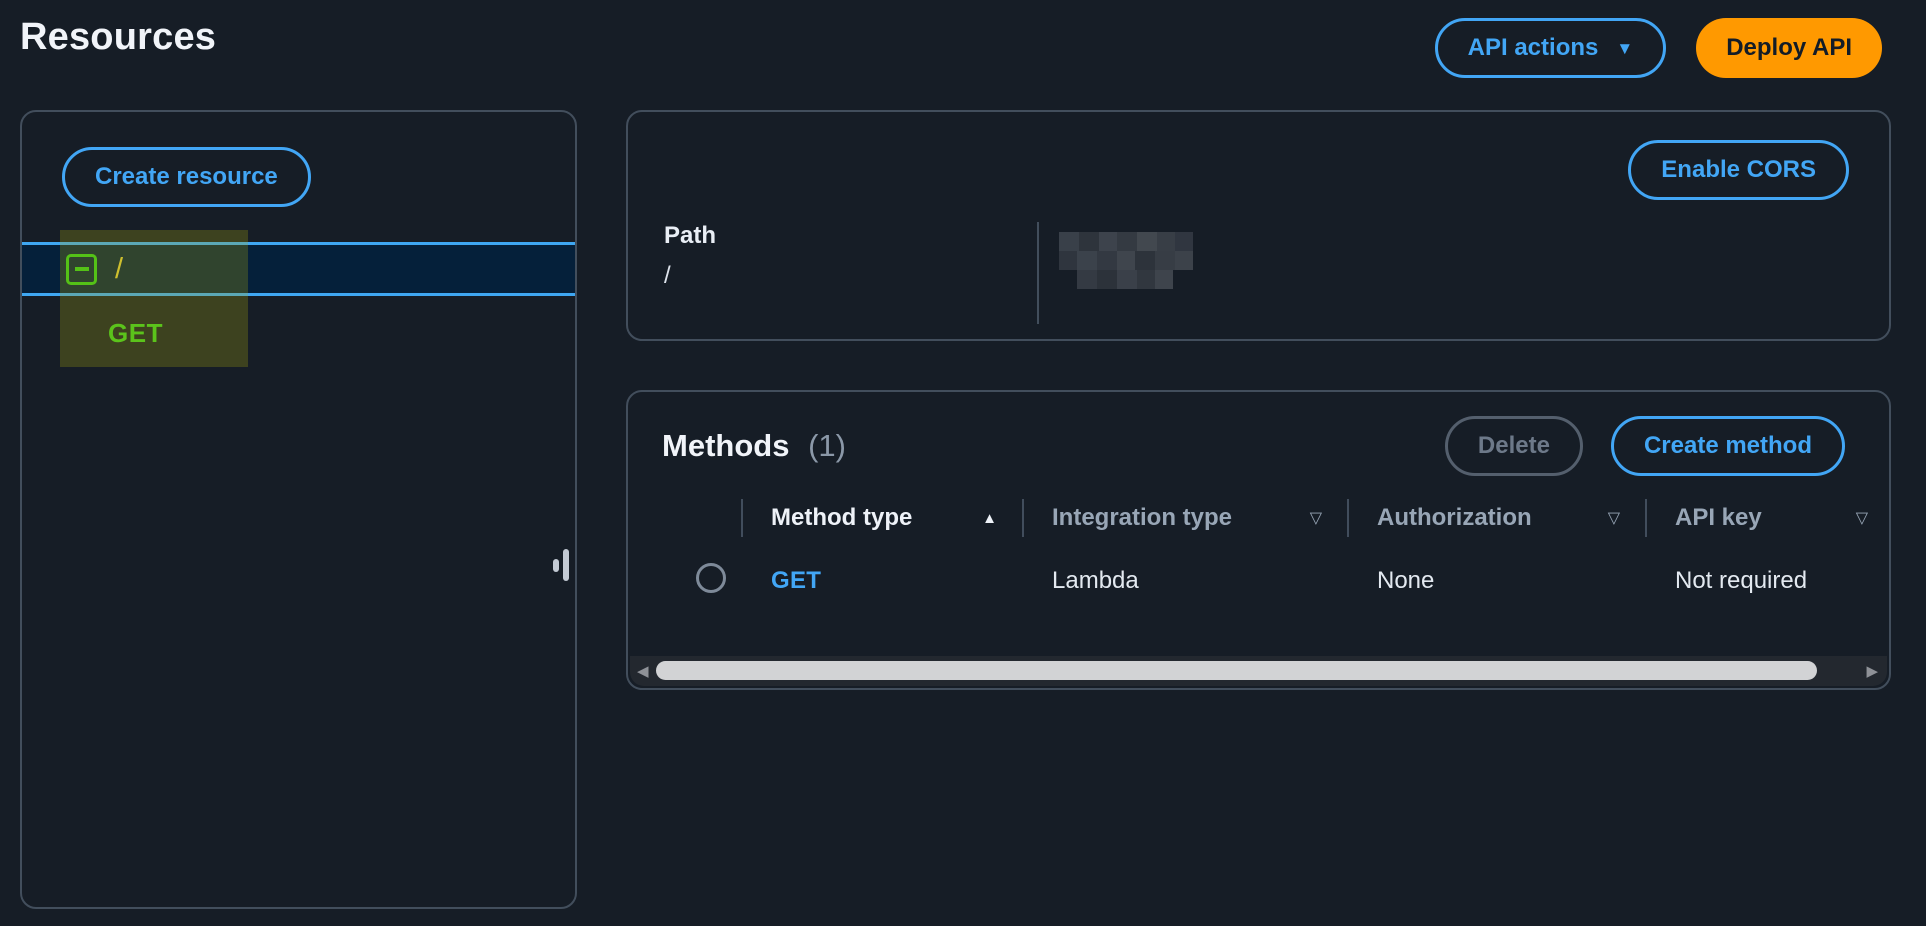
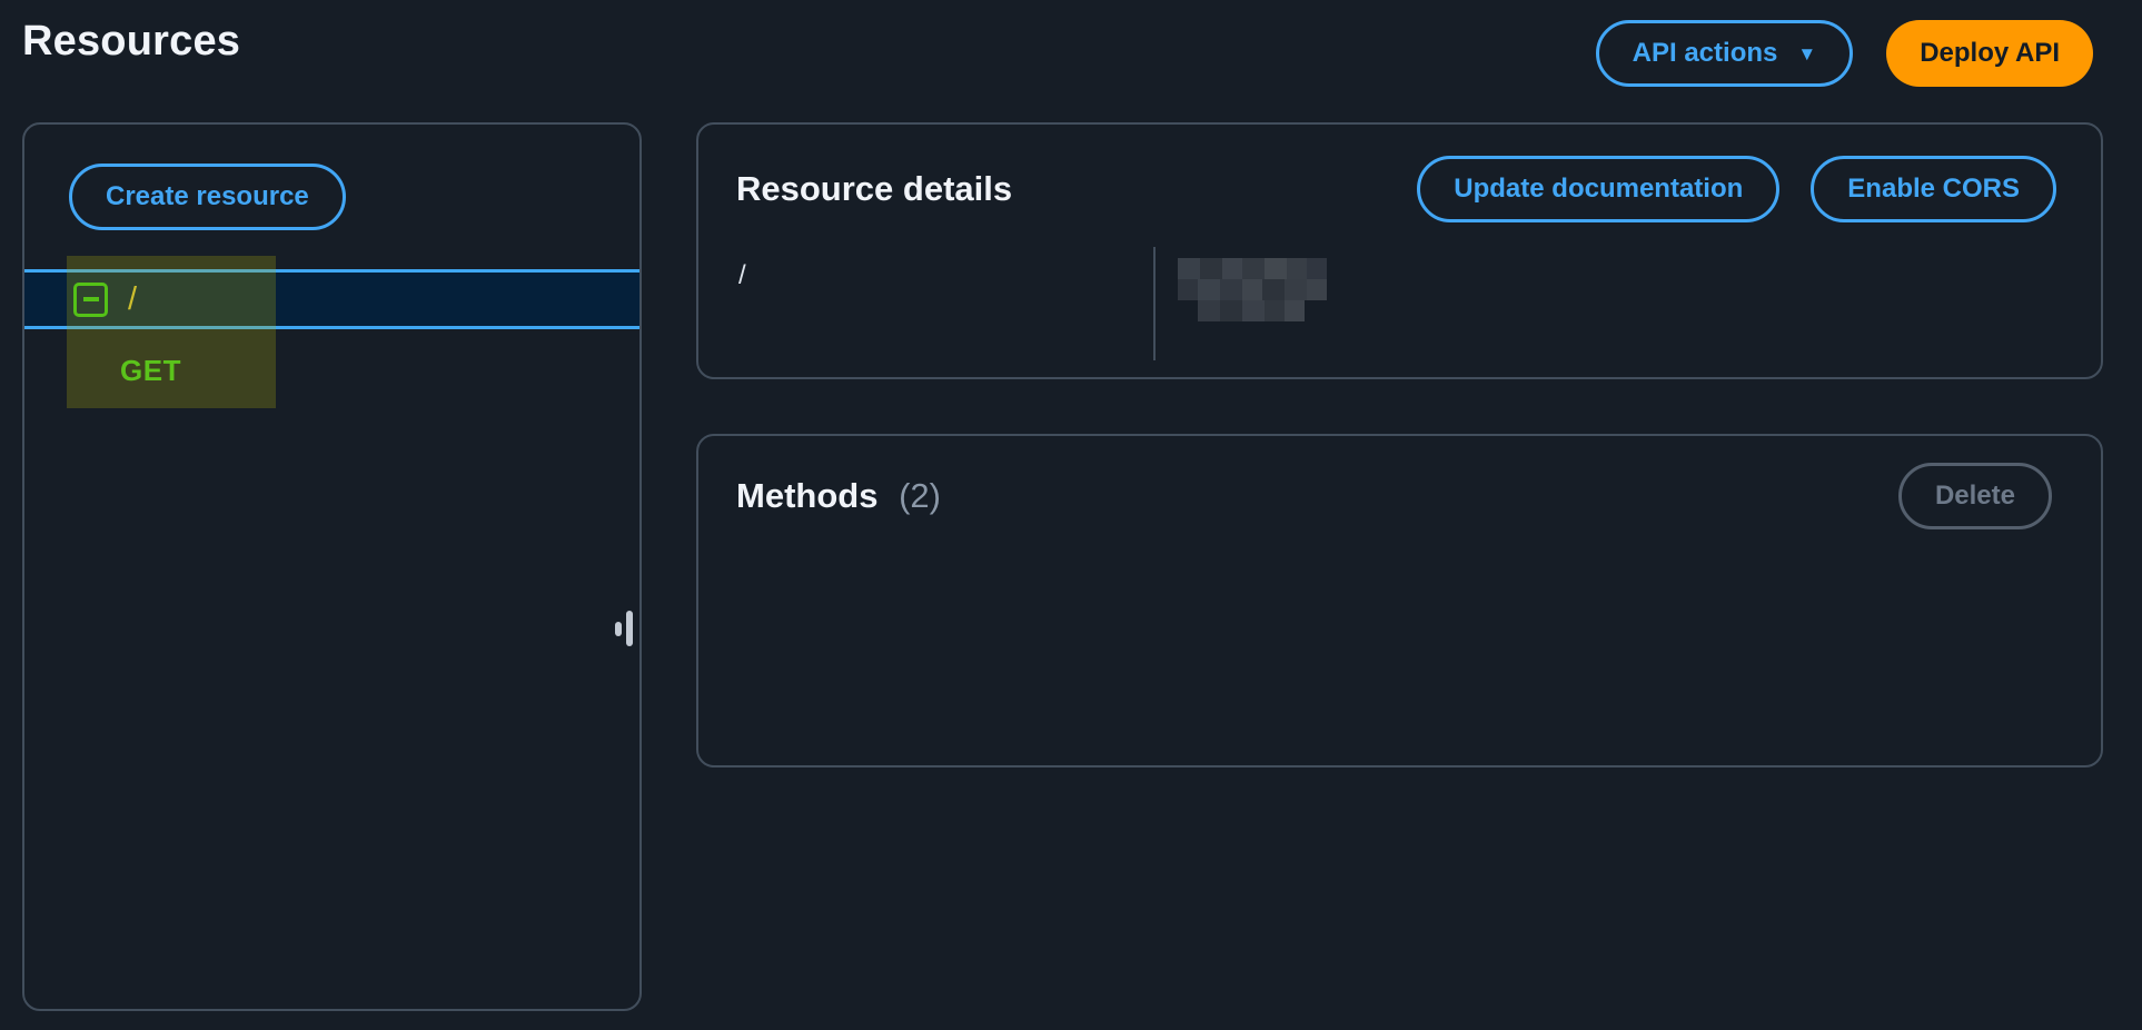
  Resources
  API actions
  ▼
  Deploy API
  Create resource
  /
  GET
+ Resource details
+ Update documentation
  Enable CORS
- Path
  /
- Methods (1)
+ Methods (2)
  Delete
- Create method
- 	Method type ▲	Integration type ▽	Authorization ▽	API key ▽
- 	GET	Lambda	None	Not required
- ◀
- ▶
